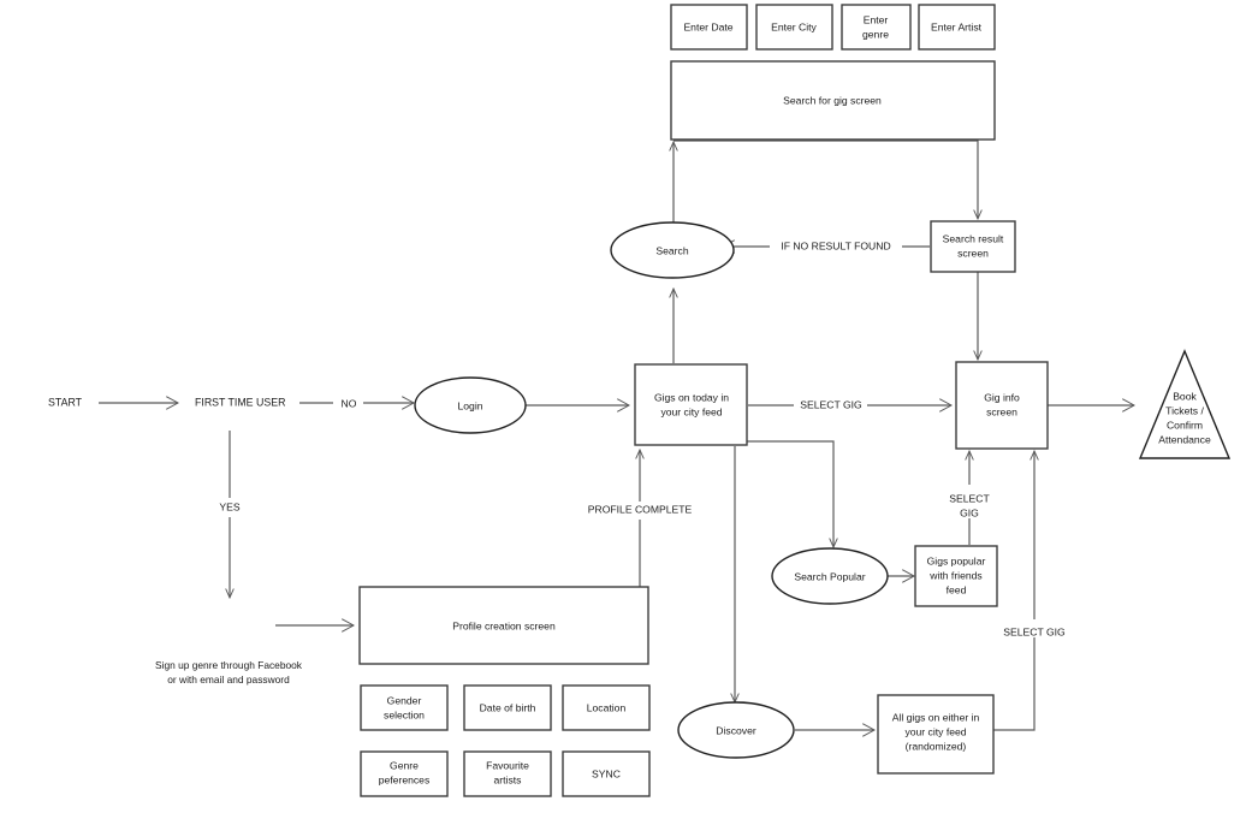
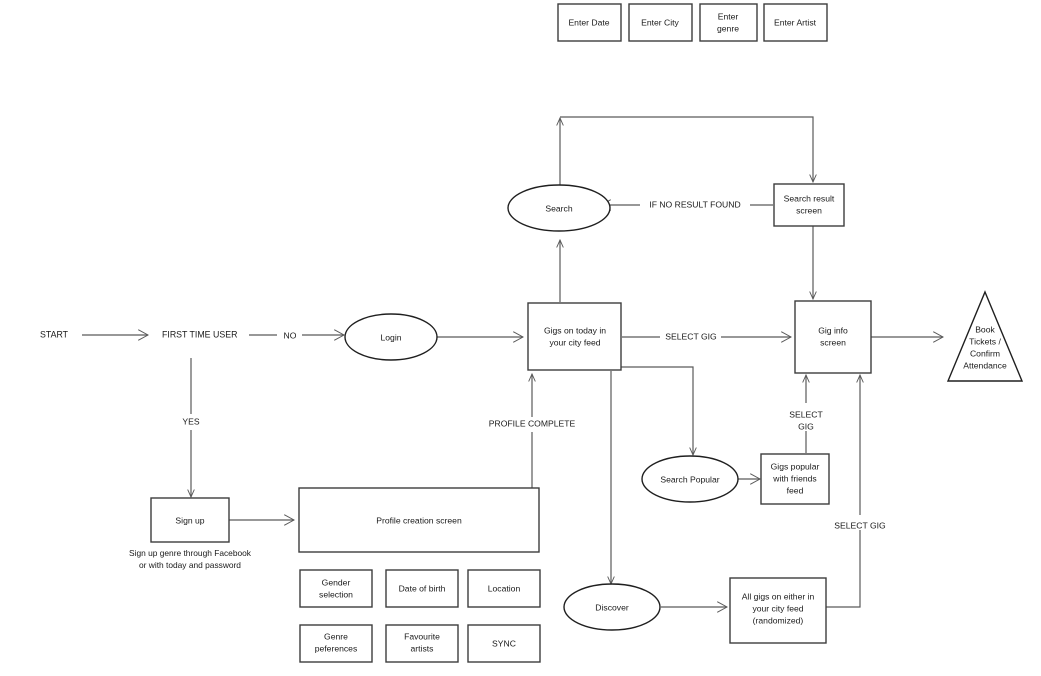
  START
  FIRST TIME USER
  Login
+ Sign up
  Sign up genre through Facebook
- or with email and password
+ or with today and password
  Profile creation screen
  Gender
  selection
  Date of birth
  Location
  Genre
  peferences
  Favourite
  artists
  SYNC
  Gigs on today in
  your city feed
  Search
- Search for gig screen
  Enter Date
  Enter City
  Enter
  genre
  Enter Artist
  Search result
  screen
  Gig info
  screen
  Book
  Tickets /
  Confirm
  Attendance
  Search Popular
  Gigs popular
  with friends
  feed
  Discover
  All gigs on either in
  your city feed
  (randomized)
  NO
  YES
  PROFILE COMPLETE
  SELECT GIG
  IF NO RESULT FOUND
  SELECT
  GIG
  SELECT GIG
